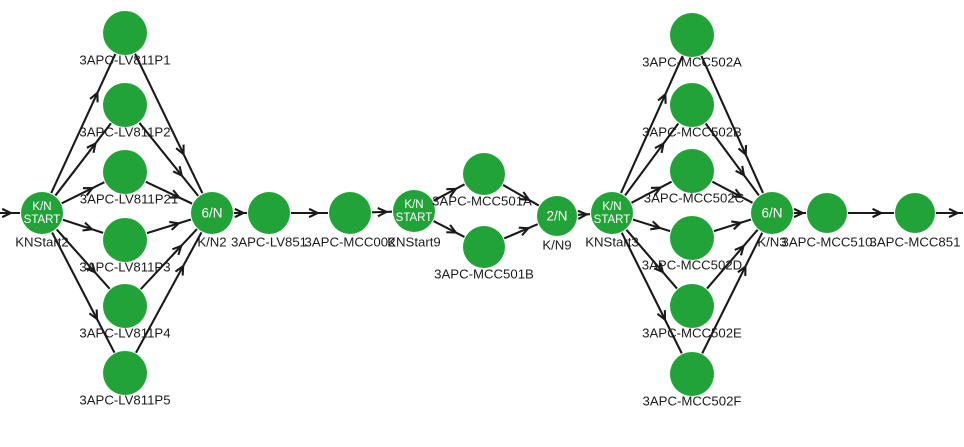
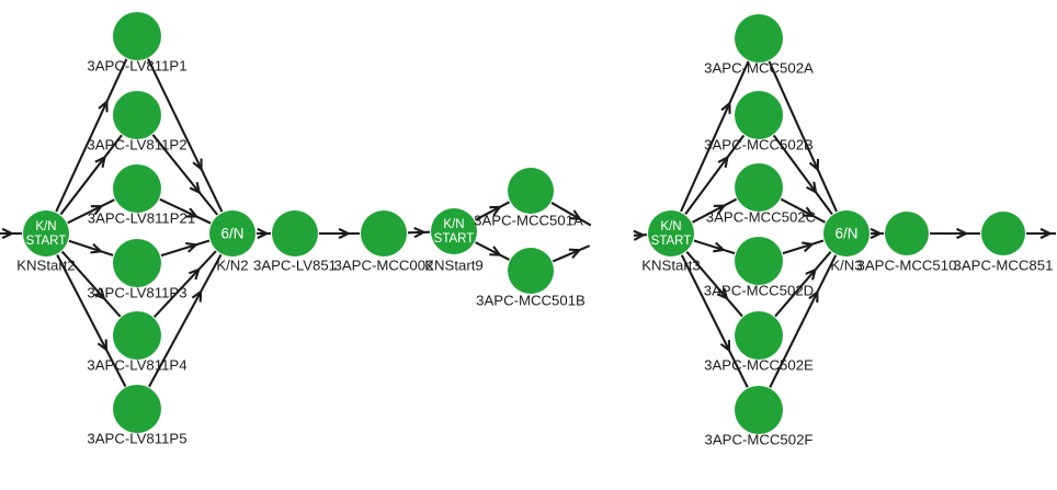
  K/N
  START
  KNStart2
  3APC-LV811P1
  3APC-LV811P2
  3APC-LV811P21
  3APC-LV811P3
  3APC-LV811P4
  3APC-LV811P5
  6/N
  K/N2
  3APC-LV851
  3APC-MCC002
  K/N
  START
  KNStart9
  3APC-MCC501A
  3APC-MCC501B
- 2/N
- K/N9
  K/N
  START
  KNStart3
  3APC-MCC502A
  3APC-MCC502B
  3APC-MCC502C
  3APC-MCC502D
  3APC-MCC502E
  3APC-MCC502F
  6/N
  K/N3
  3APC-MCC510
  3APC-MCC851
